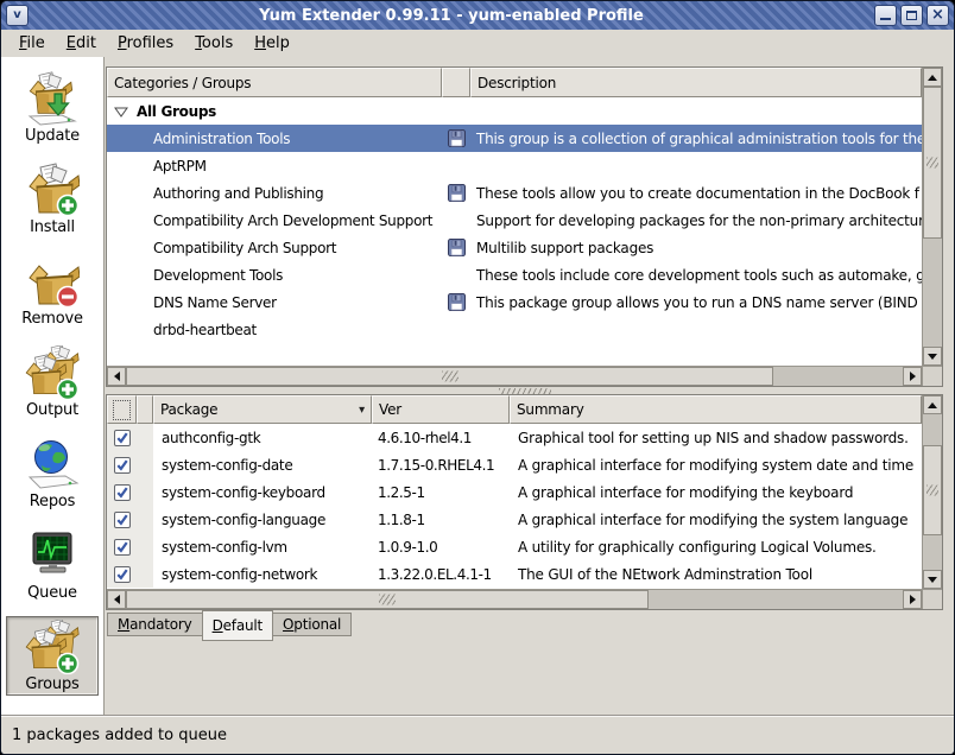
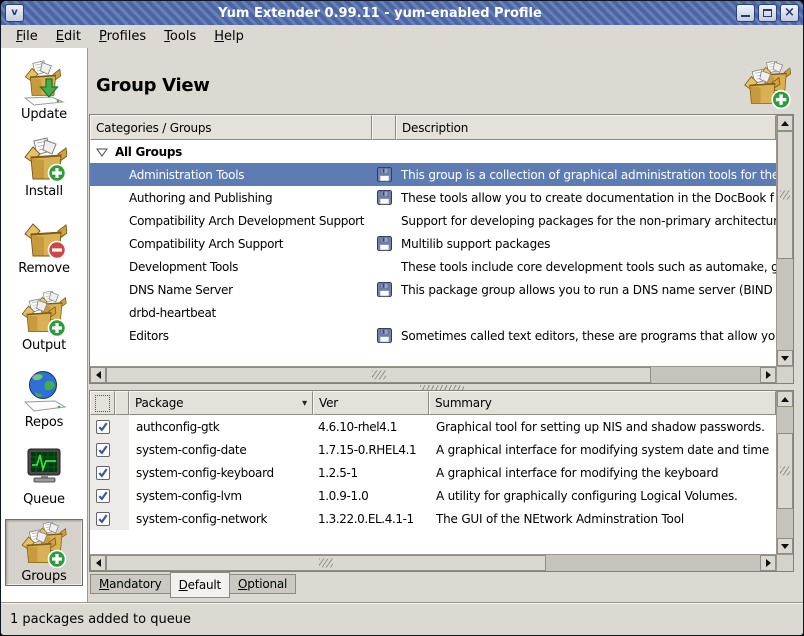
  v
  Yum Extender 0.99.11 - yum-enabled Profile
  ×
  File
  Edit
  Profiles
  Tools
  Help
  Update
  Install
  Remove
  Output
  Repos
  Queue
  Groups
+ Group View
  Categories / Groups
  Description
  All Groups
  Administration Tools
  This group is a collection of graphical administration tools for th
- AptRPM
  Authoring and Publishing
  These tools allow you to create documentation in the DocBook f
  Compatibility Arch Development Support
  Support for developing packages for the non-primary architectu
  Compatibility Arch Support
  Multilib support packages
  Development Tools
  These tools include core development tools such as automake, g
  DNS Name Server
  This package group allows you to run a DNS name server (BIND
  drbd-heartbeat
+ Editors
+ Sometimes called text editors, these are programs that allow yo
  Package
  ▾
  Ver
  Summary
  authconfig-gtk
  4.6.10-rhel4.1
  Graphical tool for setting up NIS and shadow passwords.
  system-config-date
  1.7.15-0.RHEL4.1
  A graphical interface for modifying system date and time
  system-config-keyboard
  1.2.5-1
  A graphical interface for modifying the keyboard
- system-config-language
- 1.1.8-1
- A graphical interface for modifying the system language
  system-config-lvm
  1.0.9-1.0
  A utility for graphically configuring Logical Volumes.
  system-config-network
  1.3.22.0.EL.4.1-1
  The GUI of the NEtwork Adminstration Tool
  Mandatory
  Default
  Optional
  1 packages added to queue
